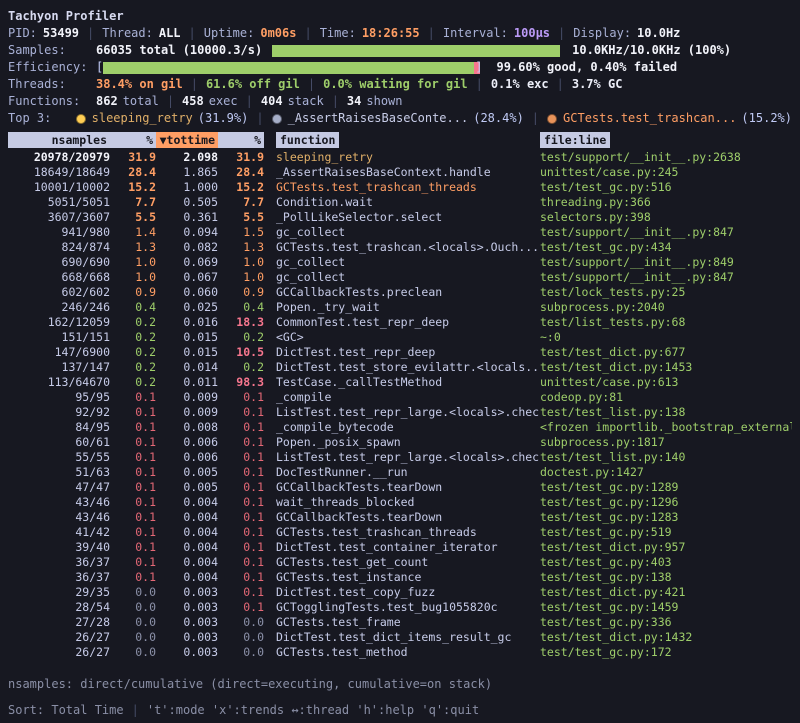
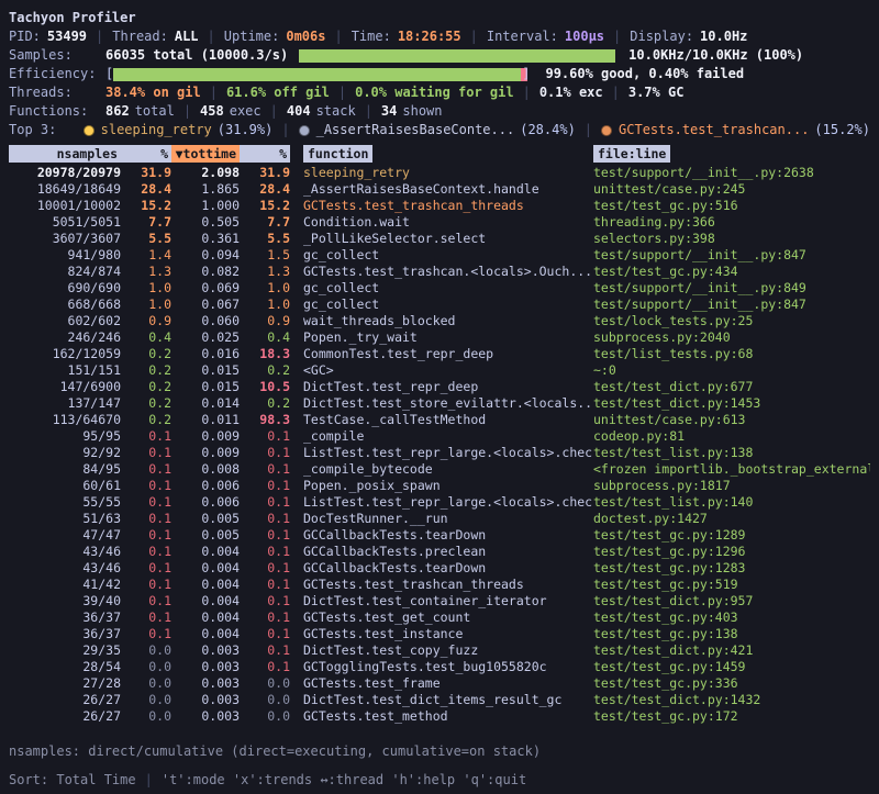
  Tachyon Profiler
  PID: 53499
  |
  Thread: ALL
  |
  Uptime: 0m06s
  |
  Time: 18:26:55
  |
  Interval: 100μs
  |
  Display: 10.0Hz
  Samples:
  66035 total (10000.3/s)
  10.0KHz/10.0KHz (100%)
  Efficiency:
  [
  ]
  99.60% good, 0.40% failed
  Threads:
  38.4% on gil | 61.6% off gil | 0.0% waiting for gil | 0.1% exc | 3.7% GC
  Functions:
  862 total | 458 exec | 404 stack | 34 shown
  Top 3:
  sleeping_retry
  (31.9%)
  |
  _AssertRaisesBaseConte...
  (28.4%)
  |
  GCTests.test_trashcan...
  (15.2%)
  nsamples
  %
  ▼tottime
  %
  function
  file:line
  20978/20979
  31.9
  2.098
  31.9
  sleeping_retry
  test/support/__init__.py:2638
  18649/18649
  28.4
  1.865
  28.4
  _AssertRaisesBaseContext.handle
  unittest/case.py:245
  10001/10002
  15.2
  1.000
  15.2
  GCTests.test_trashcan_threads
  test/test_gc.py:516
  5051/5051
  7.7
  0.505
  7.7
  Condition.wait
  threading.py:366
  3607/3607
  5.5
  0.361
  5.5
  _PollLikeSelector.select
  selectors.py:398
  941/980
  1.4
  0.094
  1.5
  gc_collect
  test/support/__init__.py:847
  824/874
  1.3
  0.082
  1.3
  GCTests.test_trashcan.<locals>.Ouch...
  test/test_gc.py:434
  690/690
  1.0
  0.069
  1.0
  gc_collect
  test/support/__init__.py:849
  668/668
  1.0
  0.067
  1.0
  gc_collect
  test/support/__init__.py:847
  602/602
  0.9
  0.060
  0.9
- GCCallbackTests.preclean
+ wait_threads_blocked
  test/lock_tests.py:25
  246/246
  0.4
  0.025
  0.4
  Popen._try_wait
  subprocess.py:2040
  162/12059
  0.2
  0.016
  18.3
  CommonTest.test_repr_deep
  test/list_tests.py:68
  151/151
  0.2
  0.015
  0.2
  <GC>
  ~:0
  147/6900
  0.2
  0.015
  10.5
  DictTest.test_repr_deep
  test/test_dict.py:677
  137/147
  0.2
  0.014
  0.2
  DictTest.test_store_evilattr.<locals..
  test/test_dict.py:1453
  113/64670
  0.2
  0.011
  98.3
  TestCase._callTestMethod
  unittest/case.py:613
  95/95
  0.1
  0.009
  0.1
  _compile
  codeop.py:81
  92/92
  0.1
  0.009
  0.1
  ListTest.test_repr_large.<locals>.chec
  test/test_list.py:138
  84/95
  0.1
  0.008
  0.1
  _compile_bytecode
  <frozen importlib._bootstrap_externa
  60/61
  0.1
  0.006
  0.1
  Popen._posix_spawn
  subprocess.py:1817
  55/55
  0.1
  0.006
  0.1
  ListTest.test_repr_large.<locals>.chec
  test/test_list.py:140
  51/63
  0.1
  0.005
  0.1
  DocTestRunner.__run
  doctest.py:1427
  47/47
  0.1
  0.005
  0.1
  GCCallbackTests.tearDown
  test/test_gc.py:1289
  43/46
  0.1
  0.004
  0.1
- wait_threads_blocked
+ GCCallbackTests.preclean
  test/test_gc.py:1296
  43/46
  0.1
  0.004
  0.1
  GCCallbackTests.tearDown
  test/test_gc.py:1283
  41/42
  0.1
  0.004
  0.1
  GCTests.test_trashcan_threads
  test/test_gc.py:519
  39/40
  0.1
  0.004
  0.1
  DictTest.test_container_iterator
  test/test_dict.py:957
  36/37
  0.1
  0.004
  0.1
  GCTests.test_get_count
  test/test_gc.py:403
  36/37
  0.1
  0.004
  0.1
  GCTests.test_instance
  test/test_gc.py:138
  29/35
  0.0
  0.003
  0.1
  DictTest.test_copy_fuzz
  test/test_dict.py:421
  28/54
  0.0
  0.003
  0.1
  GCTogglingTests.test_bug1055820c
  test/test_gc.py:1459
  27/28
  0.0
  0.003
  0.0
  GCTests.test_frame
  test/test_gc.py:336
  26/27
  0.0
  0.003
  0.0
  DictTest.test_dict_items_result_gc
  test/test_dict.py:1432
  26/27
  0.0
  0.003
  0.0
  GCTests.test_method
  test/test_gc.py:172
  nsamples: direct/cumulative (direct=executing, cumulative=on stack)
  Sort:
  Total Time
  |
  't':mode 'x':trends ↔:thread 'h':help 'q':quit
